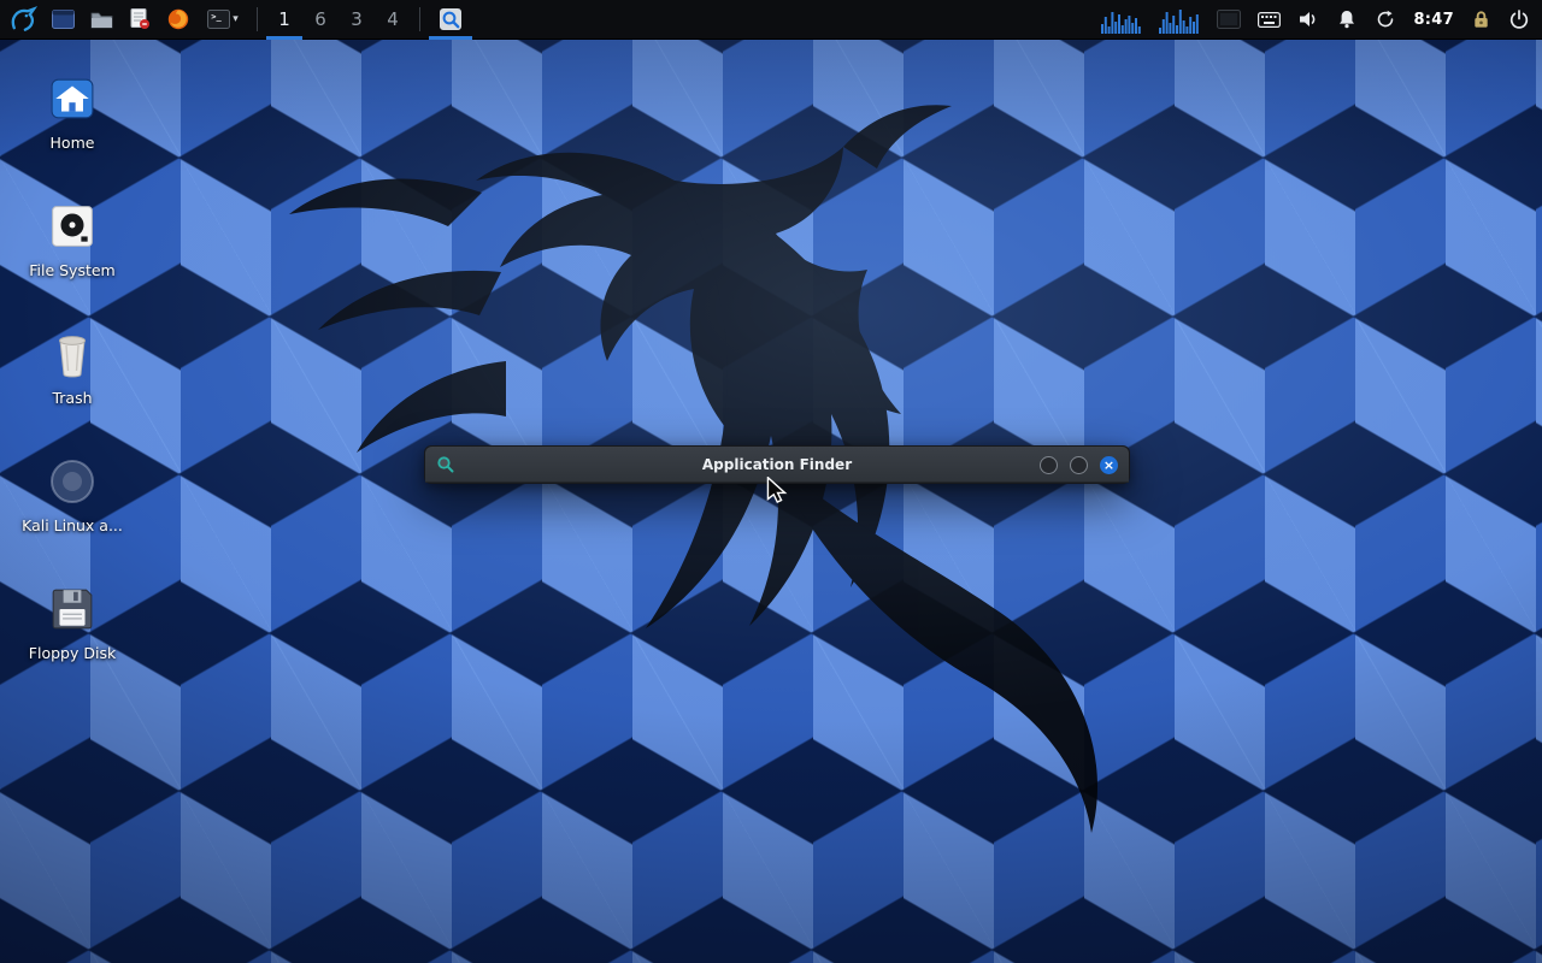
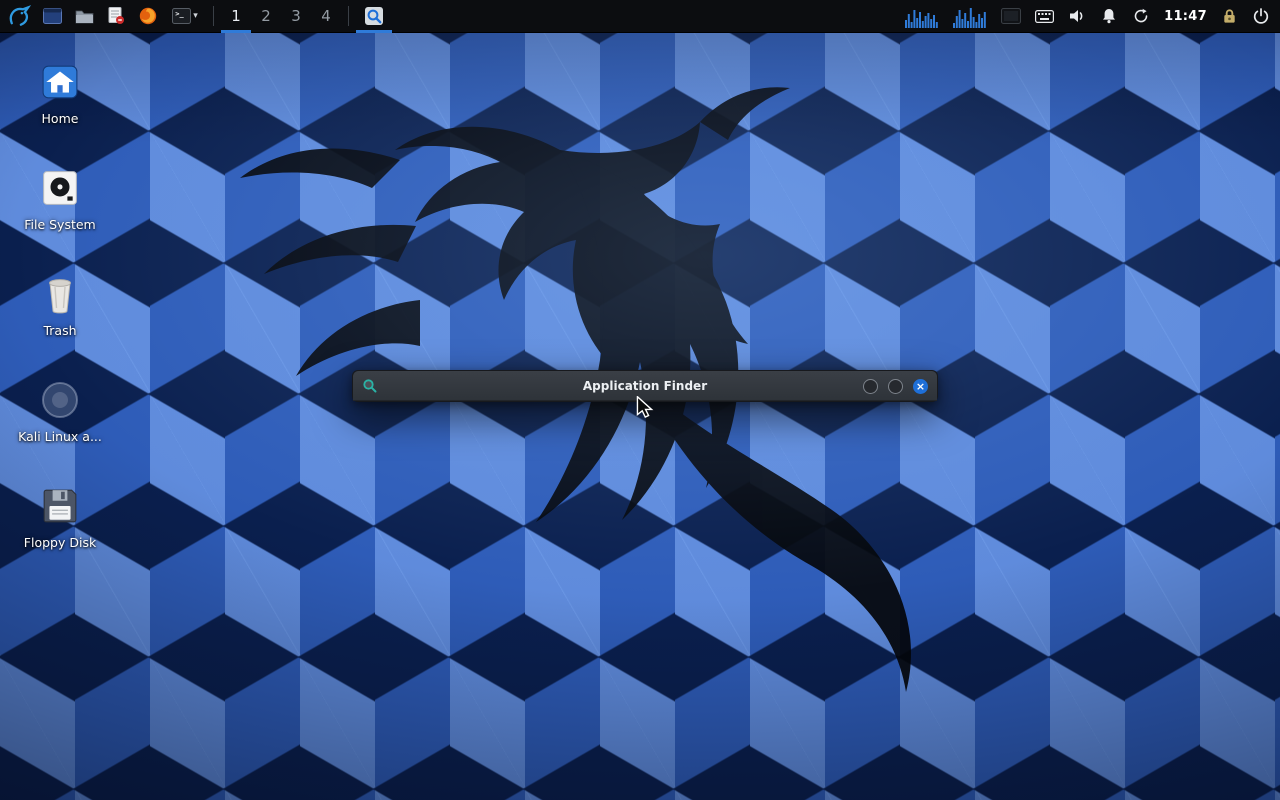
  >_
  ▾
  1
- 6
+ 2
  3
  4
- 8:47
+ 11:47
  Home
  File System
  Trash
  Kali Linux a...
  Floppy Disk
  Application Finder
  ×
